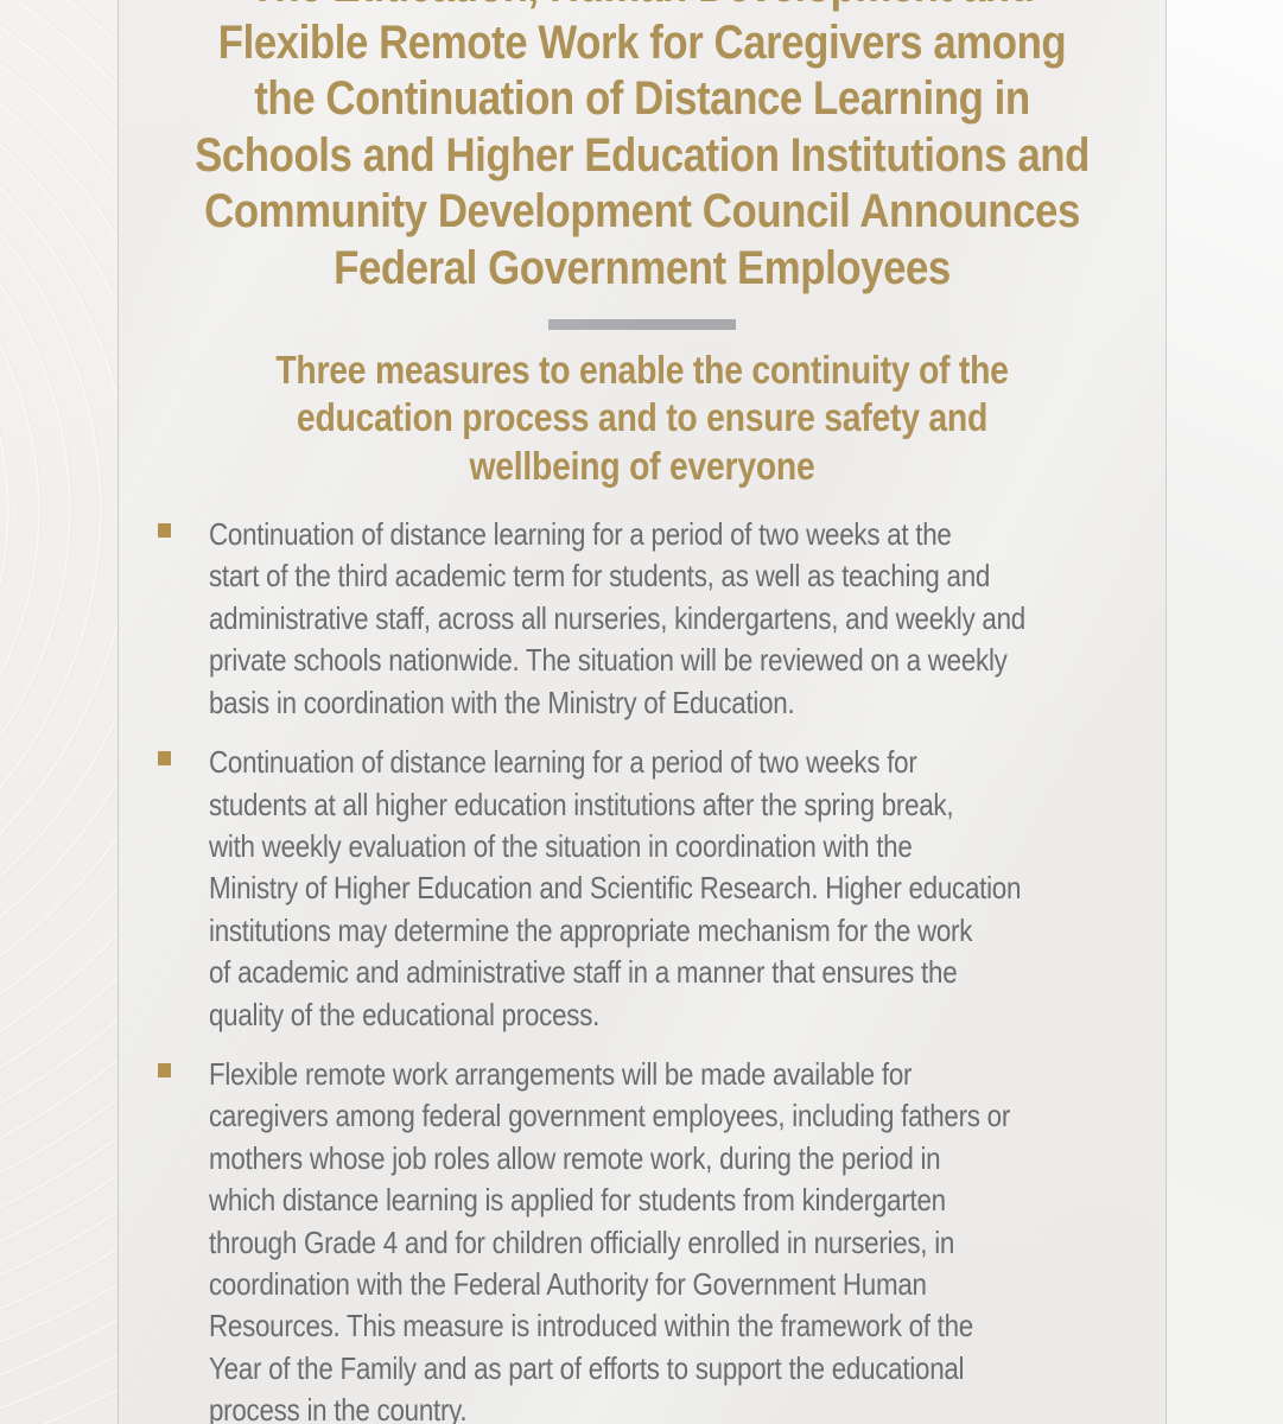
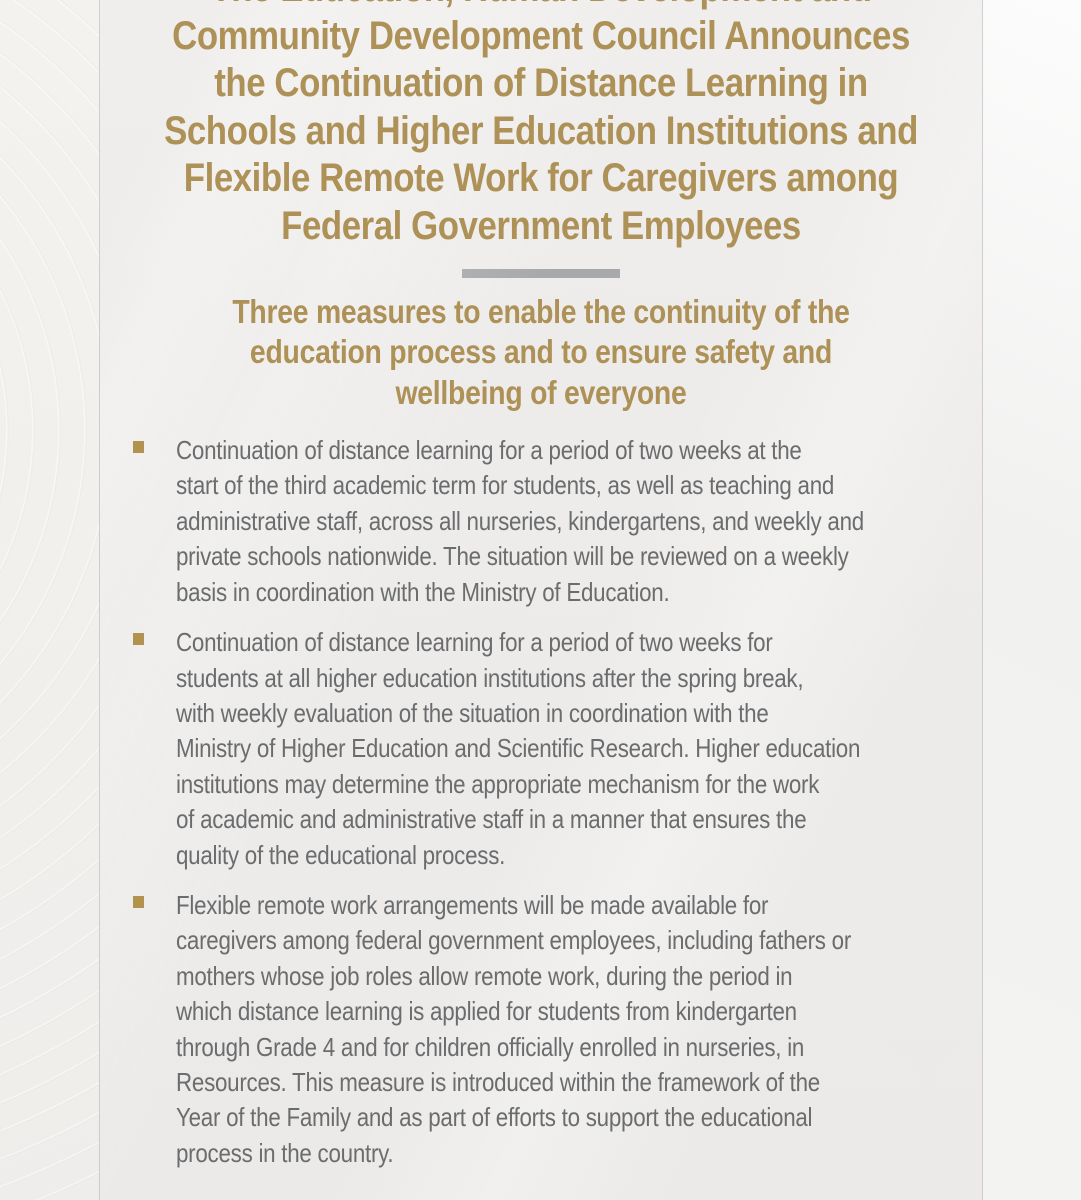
- Flexible Remote Work for Caregivers among
+ Community Development Council Announces
  the Continuation of Distance Learning in
  Schools and Higher Education Institutions and
- Community Development Council Announces
+ Flexible Remote Work for Caregivers among
  Federal Government Employees
  Three measures to enable the continuity of the
  education process and to ensure safety and
  wellbeing of everyone
  Continuation of distance learning for a period of two weeks at the
  start of the third academic term for students, as well as teaching and
  administrative staff, across all nurseries, kindergartens, and weekly and
  private schools nationwide. The situation will be reviewed on a weekly
  basis in coordination with the Ministry of Education.
  Continuation of distance learning for a period of two weeks for
  students at all higher education institutions after the spring break,
  with weekly evaluation of the situation in coordination with the
  Ministry of Higher Education and Scientific Research. Higher education
  institutions may determine the appropriate mechanism for the work
  of academic and administrative staff in a manner that ensures the
  quality of the educational process.
  Flexible remote work arrangements will be made available for
  caregivers among federal government employees, including fathers or
  mothers whose job roles allow remote work, during the period in
  which distance learning is applied for students from kindergarten
  through Grade 4 and for children officially enrolled in nurseries, in
- coordination with the Federal Authority for Government Human
  Resources. This measure is introduced within the framework of the
  Year of the Family and as part of efforts to support the educational
  process in the country.
